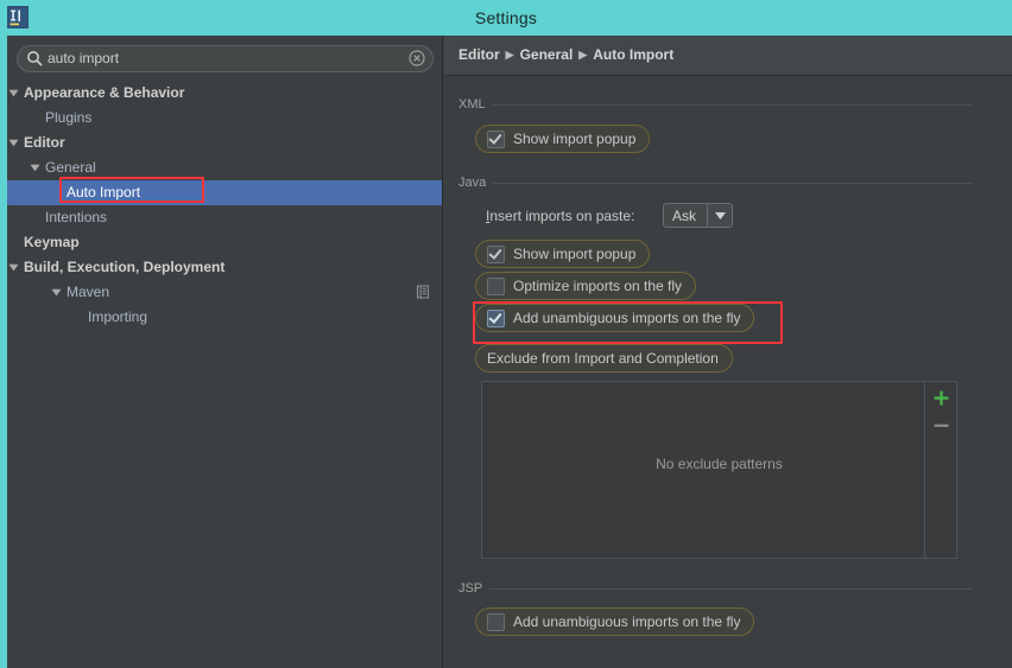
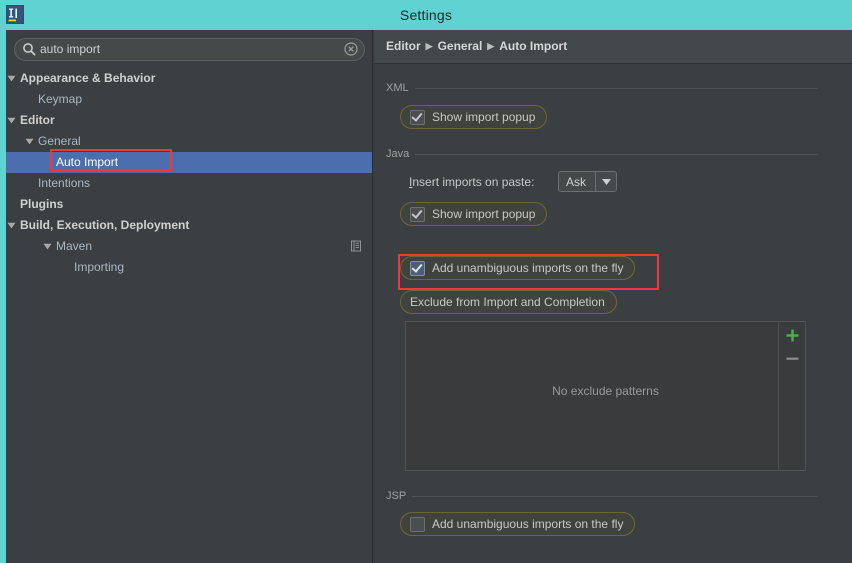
  Settings
  auto import
  Appearance & Behavior
- Plugins
+ Keymap
  Editor
  General
  Auto Import
  Intentions
- Keymap
+ Plugins
  Build, Execution, Deployment
  Maven
  Importing
  Editor
  ▶
  General
  ▶
  Auto Import
  XML
  Show import popup
  Java
  Insert imports on paste:
  Ask
  Show import popup
- Optimize imports on the fly
  Add unambiguous imports on the fly
  Exclude from Import and Completion
  No exclude patterns
  JSP
  Add unambiguous imports on the fly
